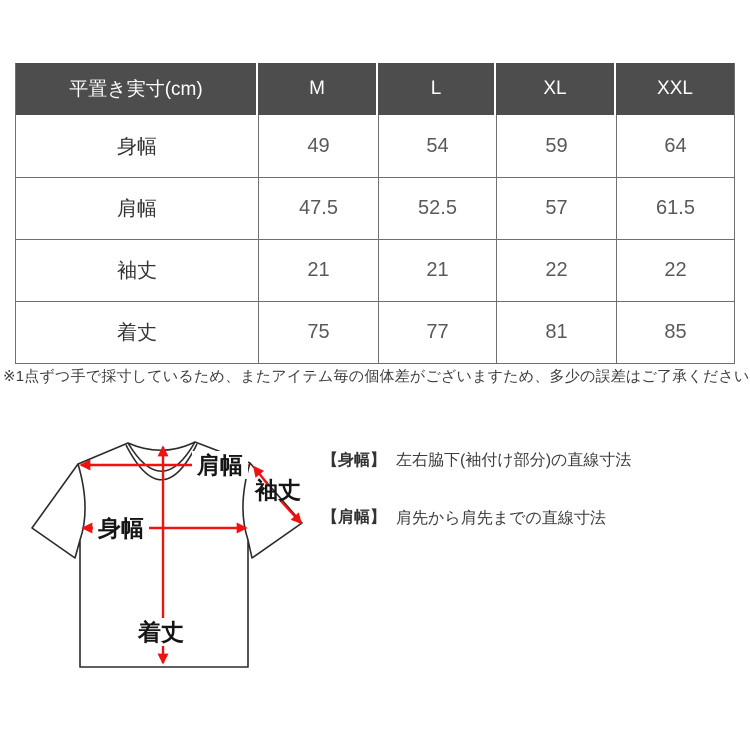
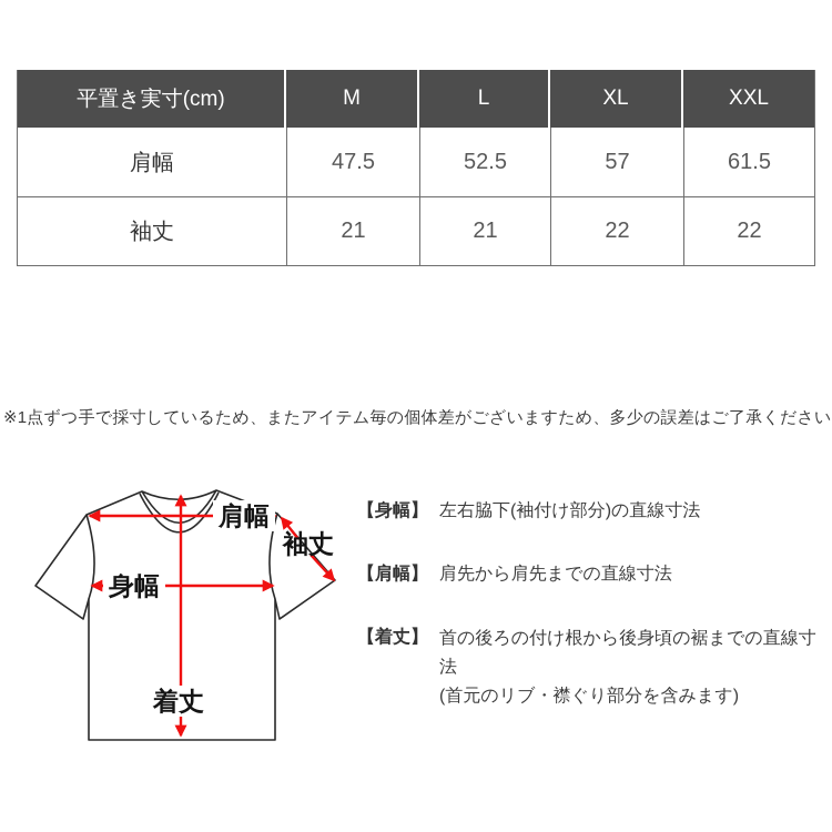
  平置き実寸(cm)	M	L	XL	XXL
- 身幅	49	54	59	64
  肩幅	47.5	52.5	57	61.5
  袖丈	21	21	22	22
- 着丈	75	77	81	85
  ※1点ずつ手で採寸しているため、またアイテム毎の個体差がございますため、多少の誤差はご了承ください
  肩幅
  身幅
  着丈
  袖丈
  【身幅】
  左右脇下(袖付け部分)の直線寸法
  【肩幅】
  肩先から肩先までの直線寸法
+ 【着丈】
+ 首の後ろの付け根から後身頃の裾までの直線寸法
+ (首元のリブ・襟ぐり部分を含みます)
